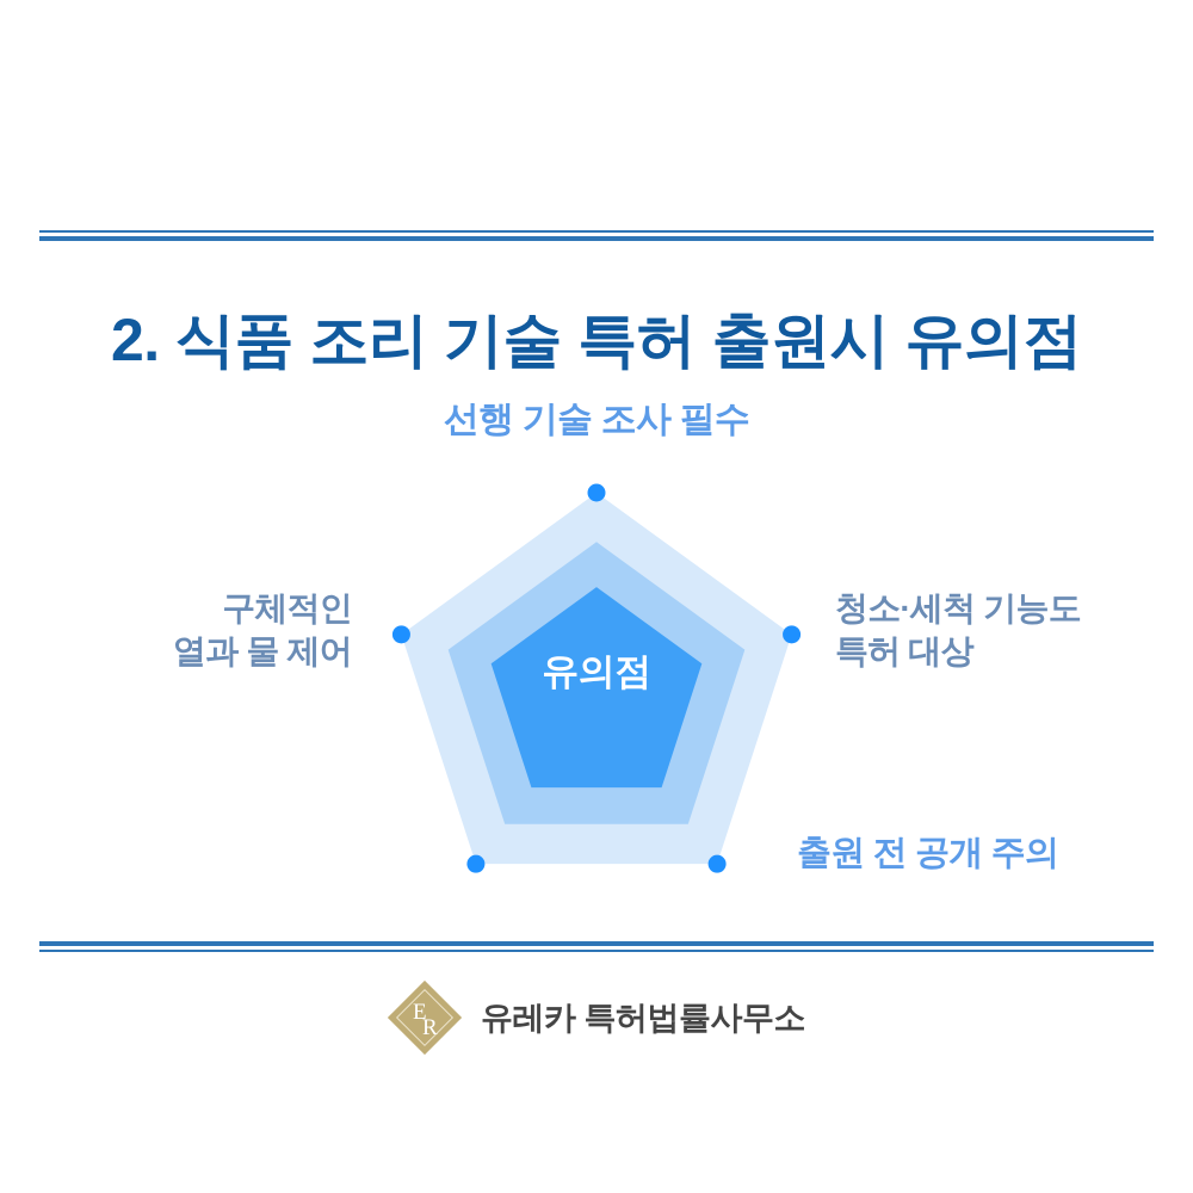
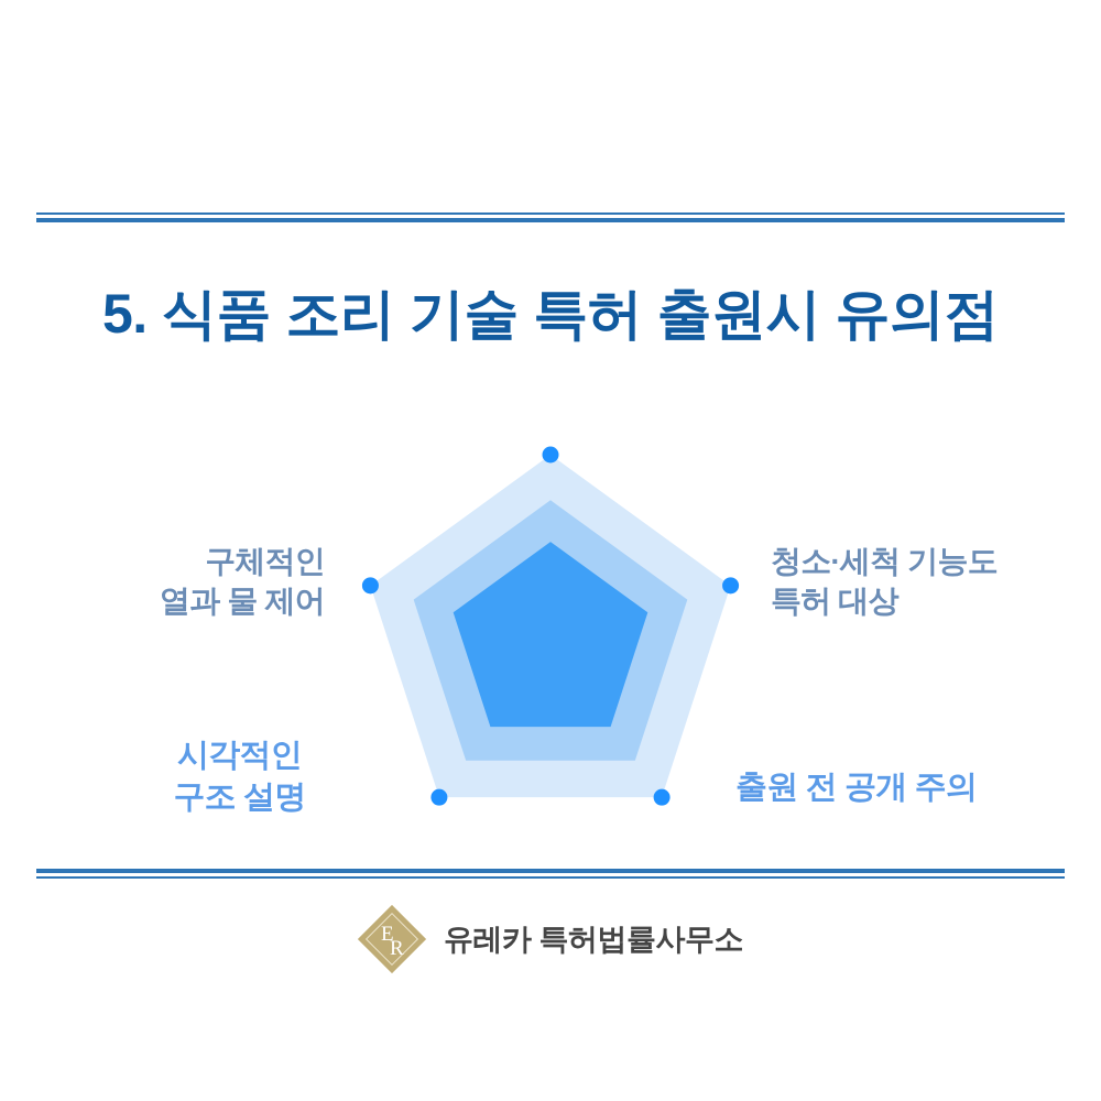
- 2. 식품 조리 기술 특허 출원시 유의점
+ 5. 식품 조리 기술 특허 출원시 유의점
- 선행 기술 조사 필수
  청소·세척 기능도
  특허 대상
  구체적인
  열과 물 제어
+ 시각적인
+ 구조 설명
  출원 전 공개 주의
- 유의점
  E
  R
  유레카 특허법률사무소
